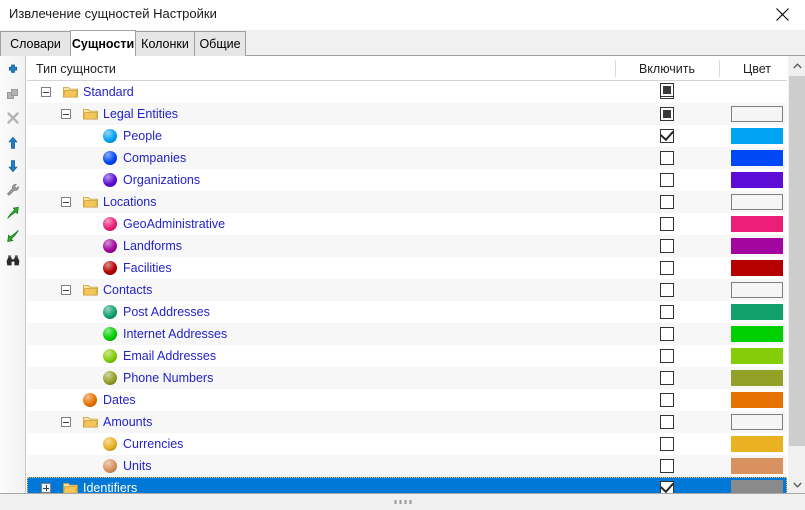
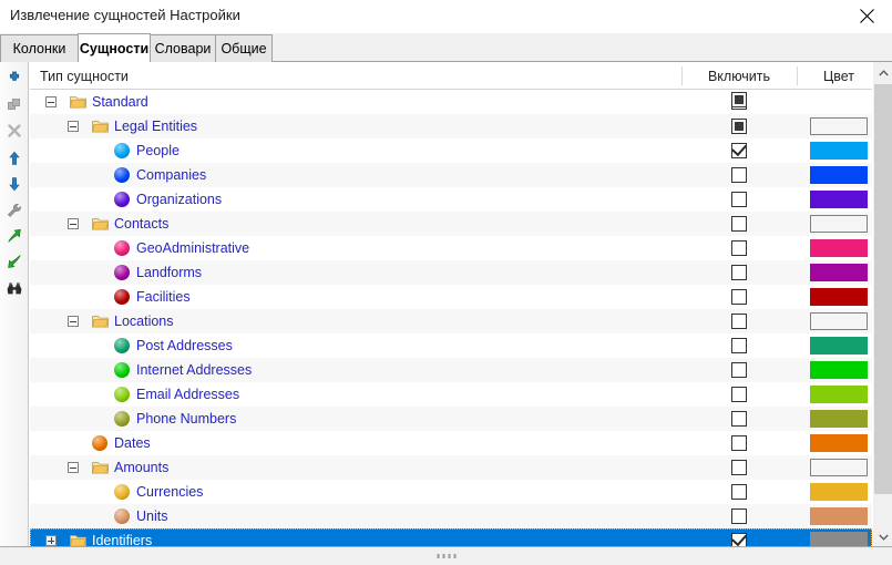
  Извлечение сущностей Настройки
- Словари
+ Колонки
  Сущности
- Колонки
+ Словари
  Общие
  Тип сущности
  Включить
  Цвет
  Standard
  Legal Entities
  People
  Companies
  Organizations
- Locations
+ Contacts
  GeoAdministrative
  Landforms
  Facilities
- Contacts
+ Locations
  Post Addresses
  Internet Addresses
  Email Addresses
  Phone Numbers
  Dates
  Amounts
  Currencies
  Units
  Identifiers
